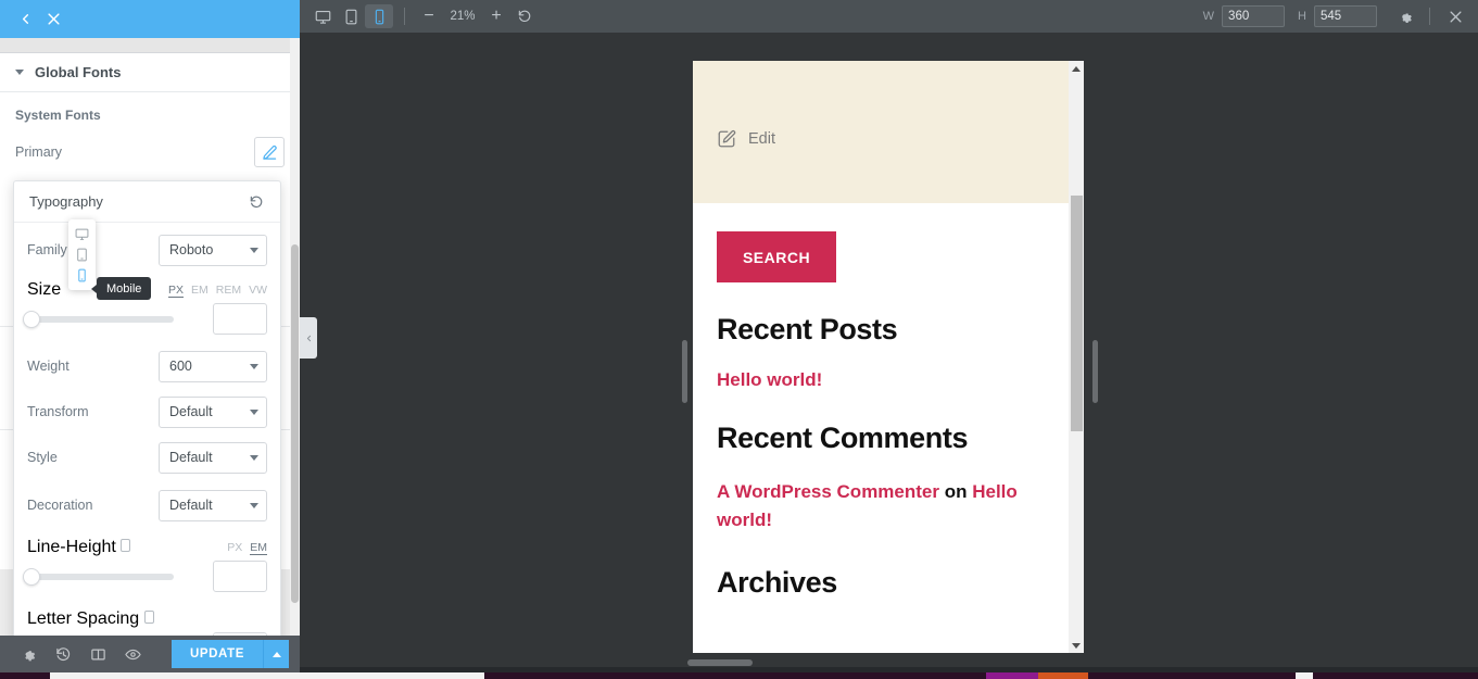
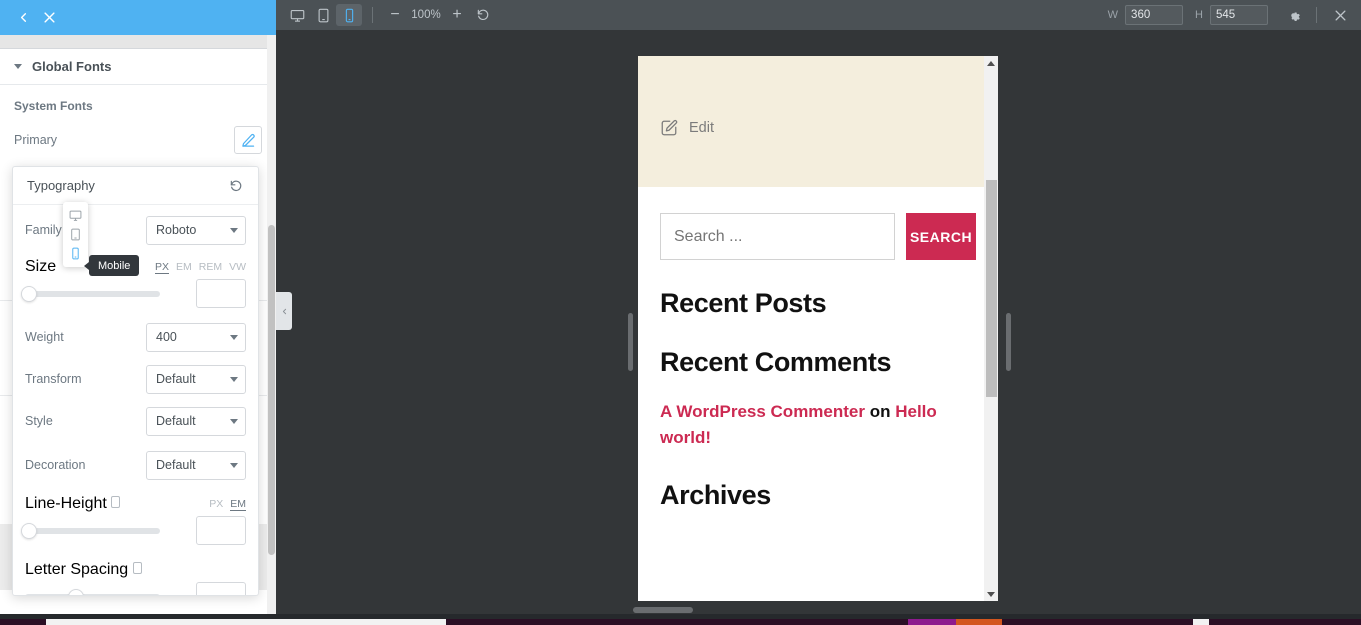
  Global Fonts
  System Fonts
  Primary
  Typography
  Family
  Roboto
  Size
  PX
  EM
  REM
  VW
  Weight
- 600
+ 400
  Transform
  Default
  Style
  Default
  Decoration
  Default
  Line-Height
  PX
  EM
  Letter Spacing
  Mobile
- UPDATE
  −
- 21%
+ 100%
  +
  W
  360
  H
  545
  Edit
+ Search ...
  SEARCH
  Recent Posts
- Hello world!
  Recent Comments
  A WordPress Commenter on Hello world!
  Archives
